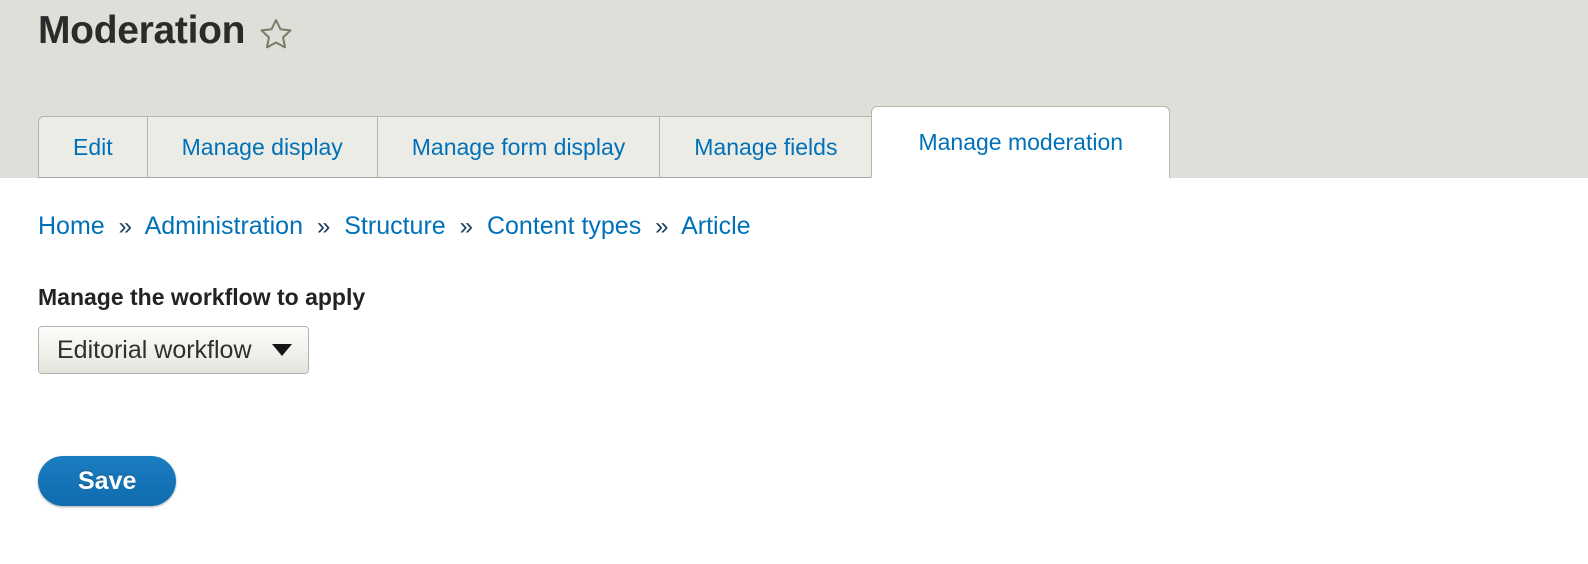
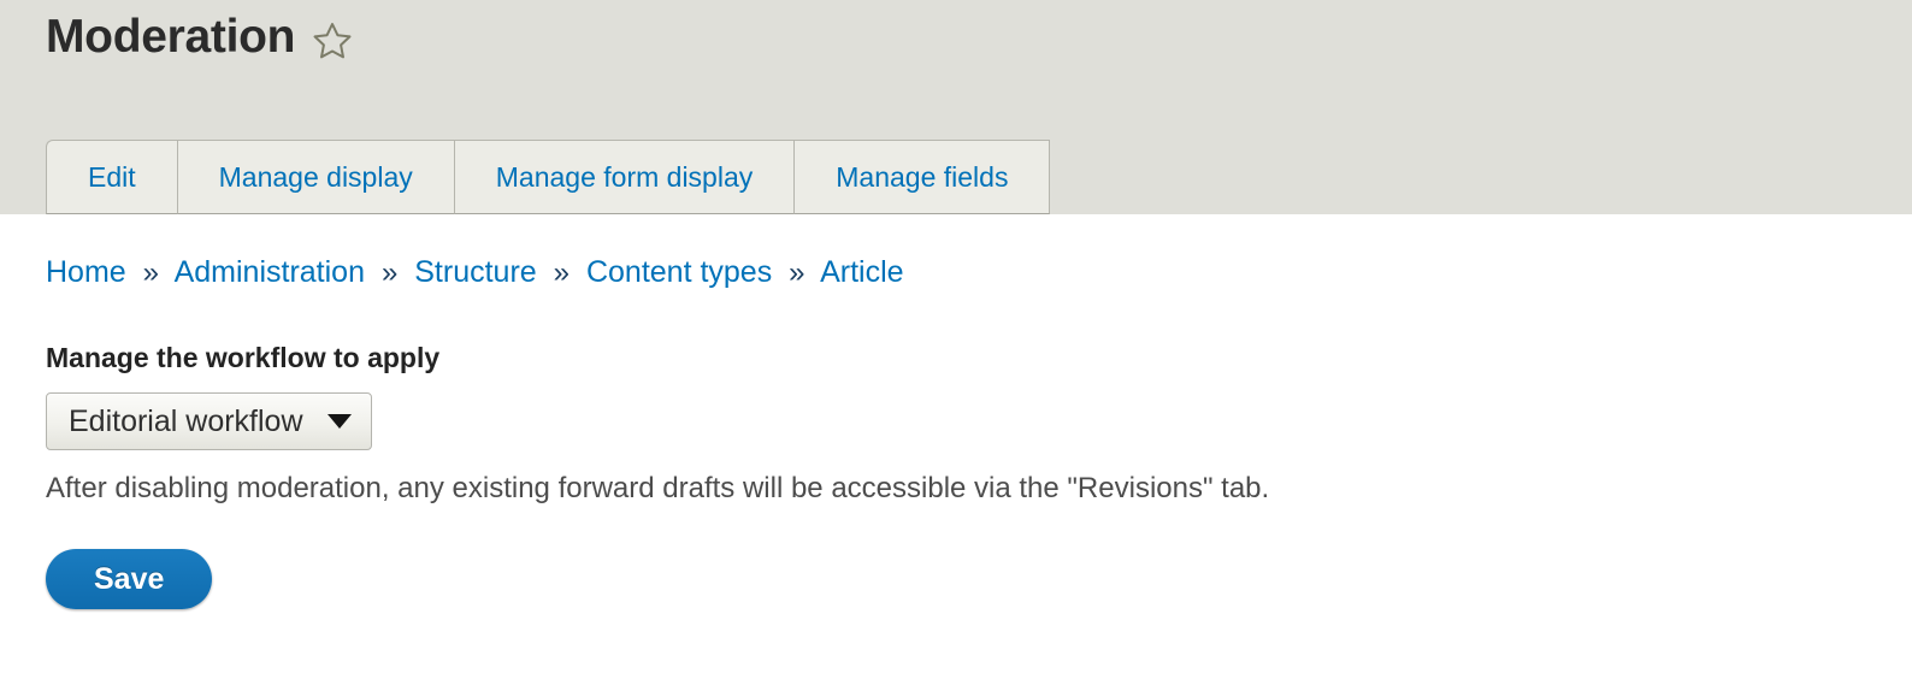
  Moderation
  Edit
  Manage display
  Manage form display
  Manage fields
- Manage moderation
  Home » Administration » Structure » Content types » Article
  Manage the workflow to apply
  Editorial workflow
+ After disabling moderation, any existing forward drafts will be accessible via the "Revisions" tab.
  Save
